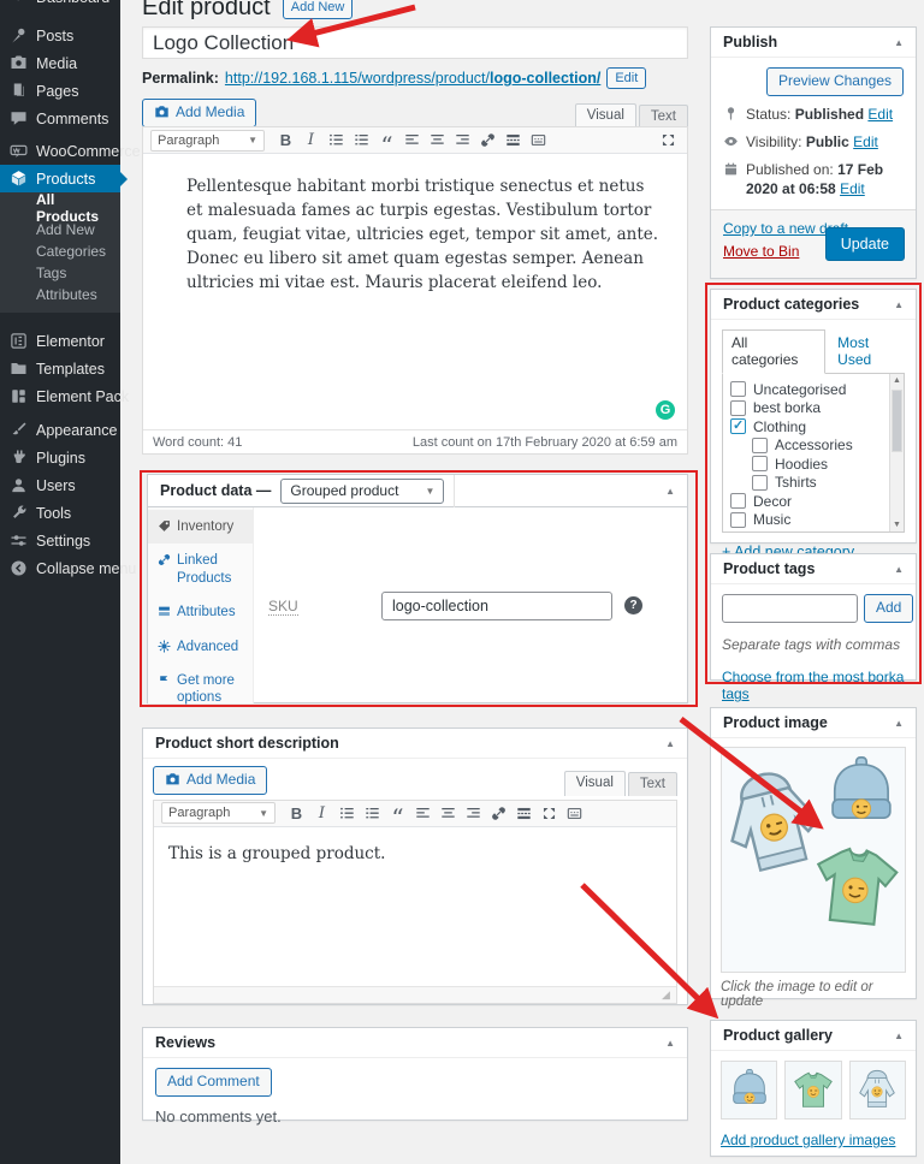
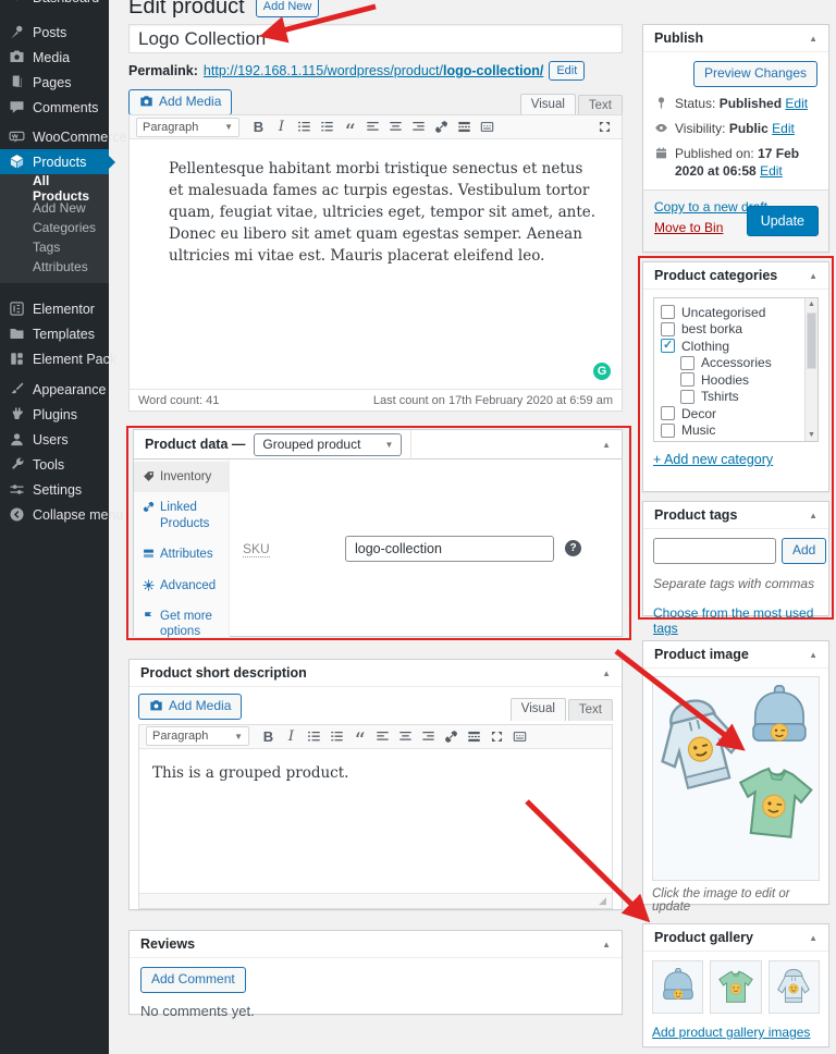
  Posts
  Media
  Pages
  Comments
  WooCommerce
  Products
  All Products
  Add New
  Categories
  Tags
  Attributes
  Elementor
  Templates
  Element Pack
  Appearance
  Plugins
  Users
  Tools
  Settings
  Collapse menu
  Edit product
  Add New
  Logo Collection
  Permalink:
  http://192.168.1.115/wordpress/product/logo-collection/
  Edit
  Add Media
  Visual
  Text
  Paragraph
  ▼
  B
  I
  “
  Pellentesque habitant morbi tristique senectus et netus et malesuada fames ac turpis egestas. Vestibulum tortor quam, feugiat vitae, ultricies eget, tempor sit amet, ante. Donec eu libero sit amet quam egestas semper. Aenean ultricies mi vitae est. Mauris placerat eleifend leo.
  G
  Word count: 41
  Last count on 17th February 2020 at 6:59 am
  Product data —
  Grouped product
  ▼
  ▲
  Inventory
  Linked Products
  Attributes
  Advanced
  Get more options
  SKU
  logo-collection
  ?
  Product short description
  ▲
  Add Media
  Visual
  Text
  Paragraph
  ▼
  B
  I
  “
  This is a grouped product.
  ◢
  Reviews
  ▲
  Add Comment
  No comments yet.
  Publish
  ▲
  Preview Changes
  Status: Published Edit
  Visibility: Public Edit
  Published on: 17 Feb 2020 at 06:58 Edit
  Copy to a new d
  Move to Bin
  Update
  Product categories
  ▲
- All categories
- Most Used
  Uncategorised
  best borka
  Clothing
  Accessories
  Hoodies
  Tshirts
  Decor
  Music
  + Add new category
  Product tags
  ▲
  Add
  Separate tags with commas
- Choose from the most borka tags
+ Choose from the most used tags
  Product image
  ▲
  Click the image to edit or update
  Product gallery
  ▲
  Add product gallery images
